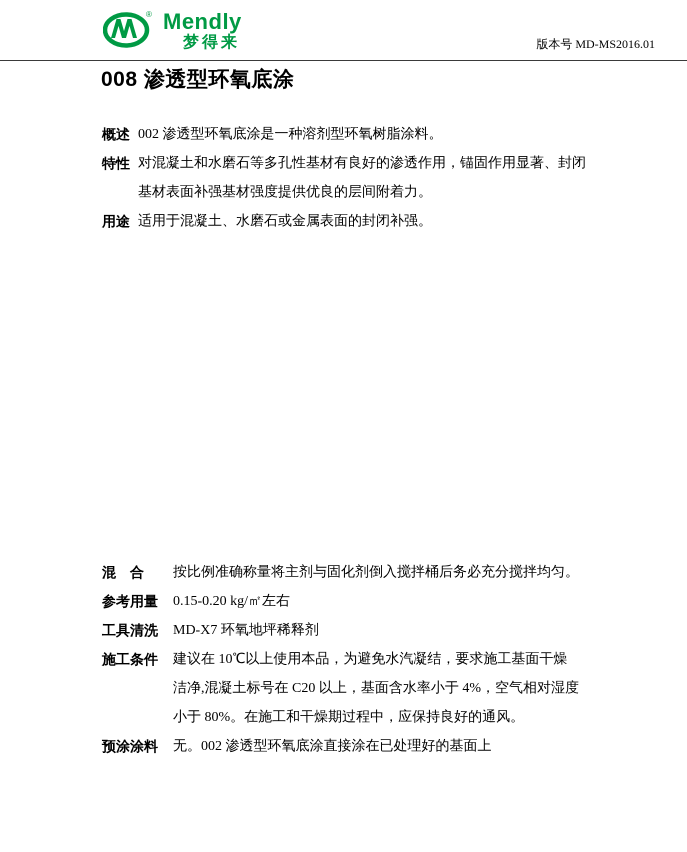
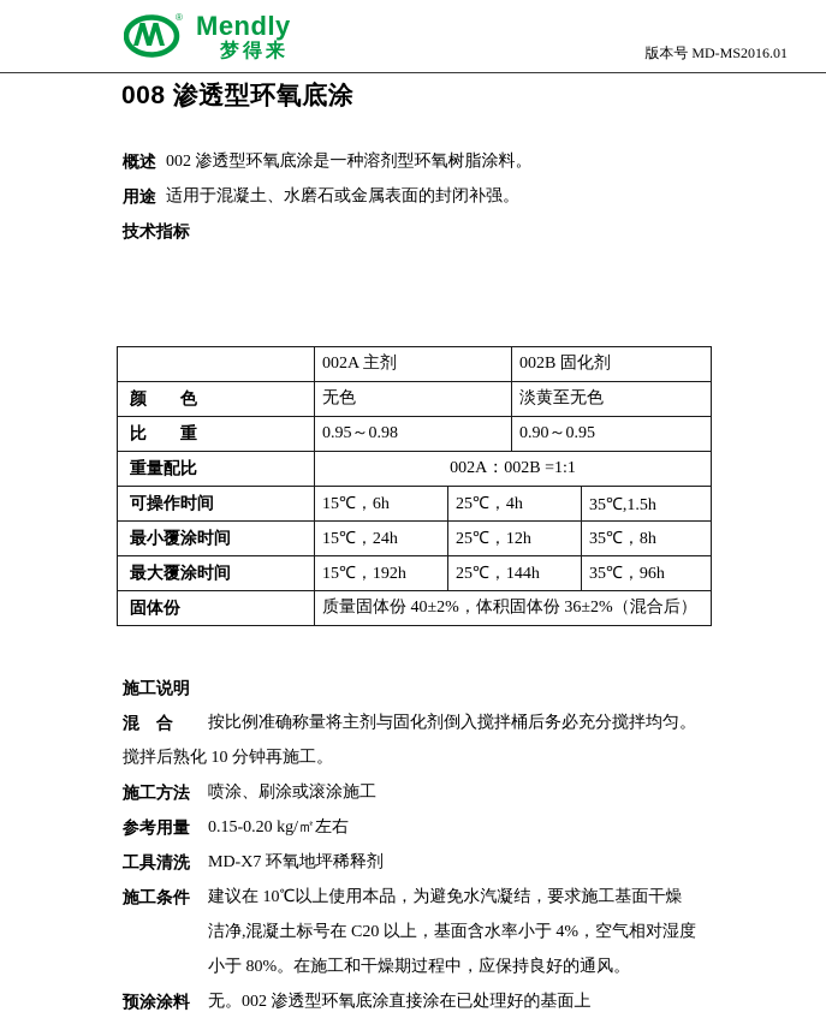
  ®
  Mendly
  梦得来
  版本号 MD-MS2016.01
  008 渗透型环氧底涂
  概述
  002 渗透型环氧底涂是一种溶剂型环氧树脂涂料。
- 特性
- 对混凝土和水磨石等多孔性基材有良好的渗透作用，锚固作用显著、封闭
- 基材表面补强基材强度提供优良的层间附着力。
  用途
  适用于混凝土、水磨石或金属表面的封闭补强。
+ 技术指标
+ 	002A 主剂	002B 固化剂
+ 颜 色	无色	淡黄至无色
+ 比 重	0.95～0.98	0.90～0.95
+ 重量配比	002A：002B =1:1
+ 可操作时间	15℃，6h	25℃，4h	35℃,1.5h
+ 最小覆涂时间	15℃，24h	25℃，12h	35℃，8h
+ 最大覆涂时间	15℃，192h	25℃，144h	35℃，96h
+ 固体份	质量固体份 40±2%，体积固体份 36±2%（混合后）
+ 施工说明
  混 合
  按比例准确称量将主剂与固化剂倒入搅拌桶后务必充分搅拌均匀。
+ 搅拌后熟化 10 分钟再施工。
+ 施工方法
+ 喷涂、刷涂或滚涂施工
  参考用量
  0.15-0.20 kg/㎡左右
  工具清洗
  MD-X7 环氧地坪稀释剂
  施工条件
  建议在 10℃以上使用本品，为避免水汽凝结，要求施工基面干燥
  洁净,混凝土标号在 C20 以上，基面含水率小于 4%，空气相对湿度
  小于 80%。在施工和干燥期过程中，应保持良好的通风。
  预涂涂料
  无。002 渗透型环氧底涂直接涂在已处理好的基面上
